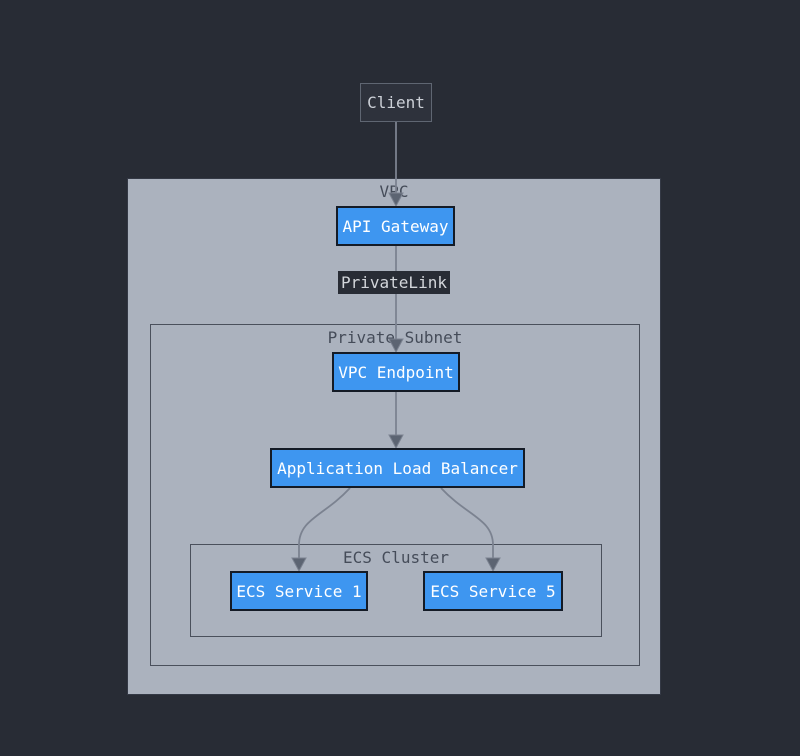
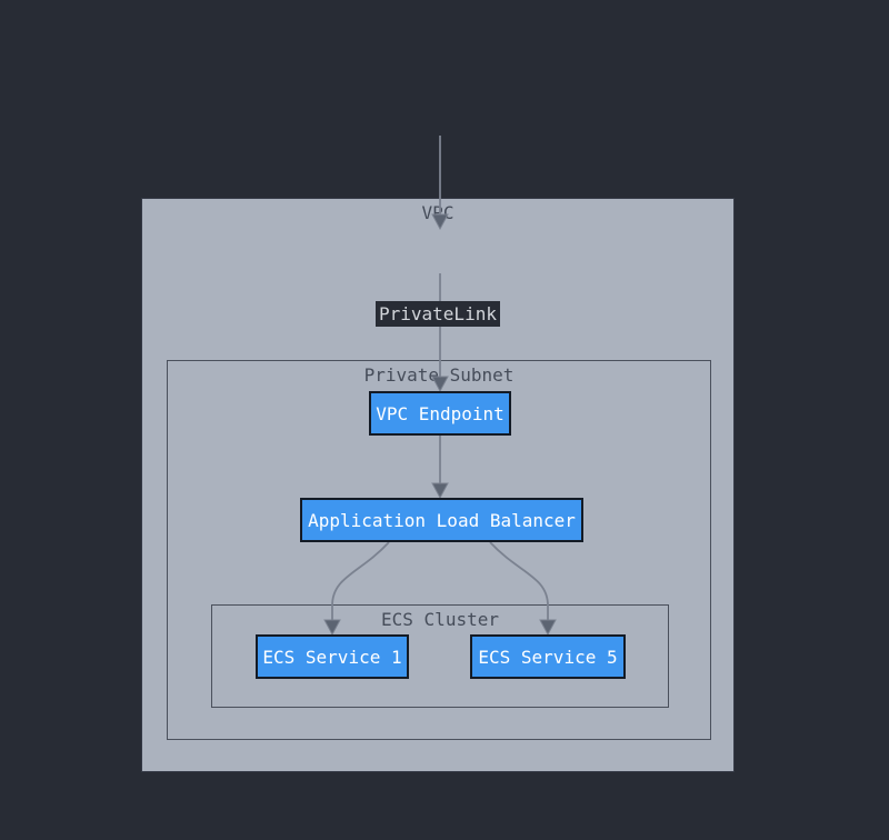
  VPC
  Private Subnet
  ECS Cluster
  PrivateLink
- Client
- API Gateway
  VPC Endpoint
  Application Load Balancer
  ECS Service 1
  ECS Service 5
